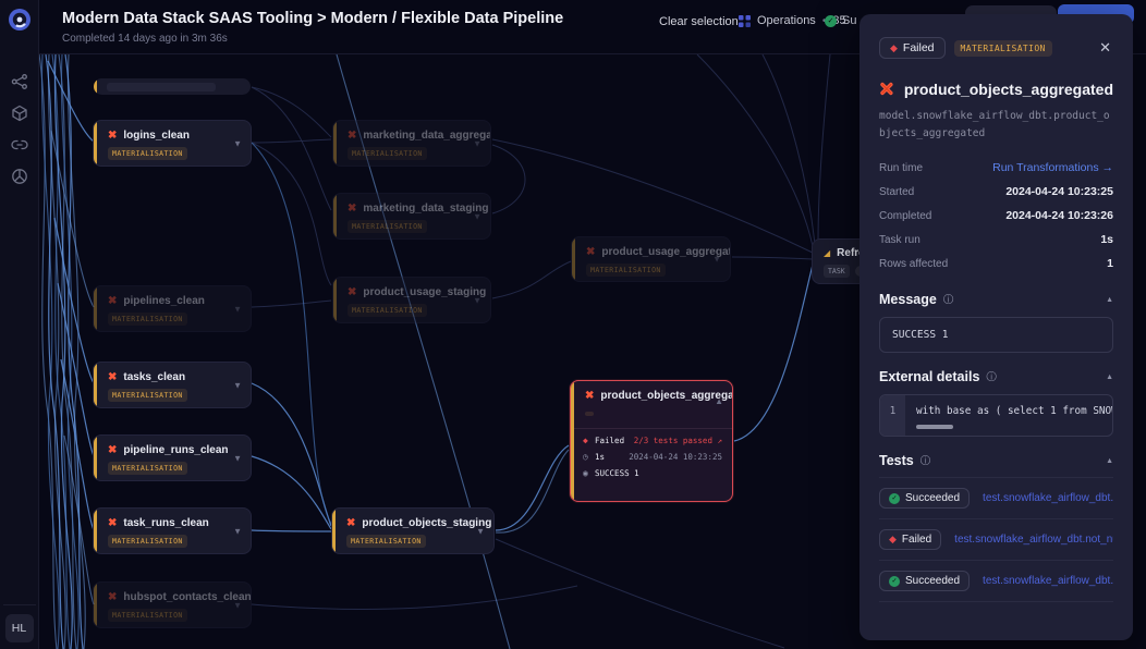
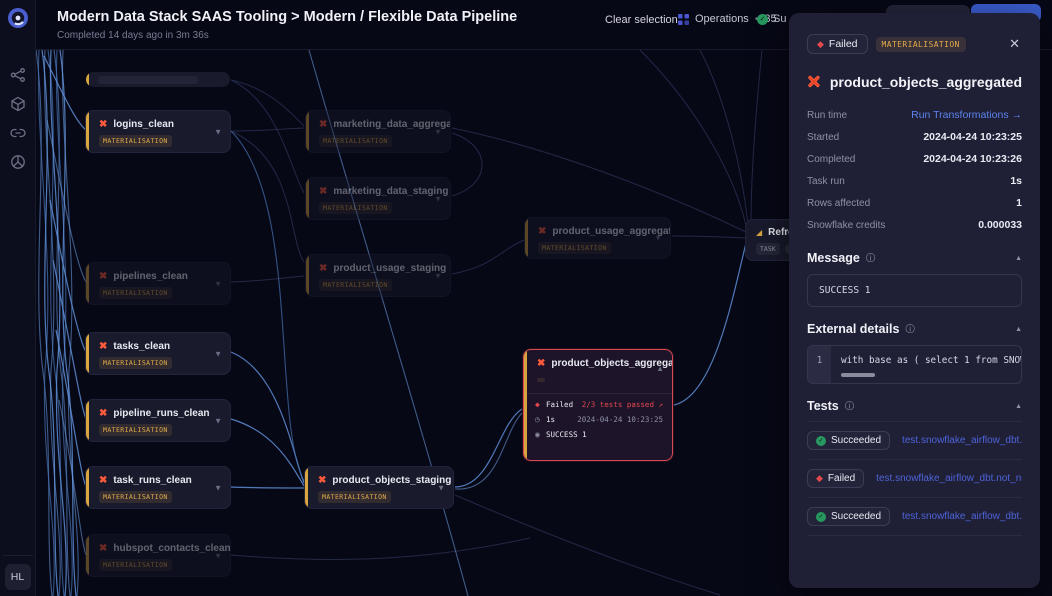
  HL
  Modern Data Stack SAAS Tooling > Modern / Flexible Data Pipeline
  Completed 14 days ago in 3m 36s
  Clear selection
  Operations
  Su
  ✖
  logins_clean
  MATERIALISATION
  ▼
  ✖
  pipelines_clean
  MATERIALISATION
  ▼
  ✖
  tasks_clean
  MATERIALISATION
  ▼
  ✖
  pipeline_runs_clean
  MATERIALISATION
  ▼
  ✖
  task_runs_clean
  MATERIALISATION
  ▼
  ✖
  hubspot_contacts_clean
  MATERIALISATION
  ▼
  ✖
  marketing_data_aggrega
  MATERIALISATION
  ▼
  ✖
  marketing_data_staging
  MATERIALISATION
  ▼
  ✖
  product_usage_staging
  MATERIALISATION
  ▼
  ✖
  product_objects_staging
  MATERIALISATION
  ▼
  ✖
  product_usage_aggrega
  MATERIALISATION
  ▼
  ✖
  product_objects_aggrega
  ▲
  ◆
  Failed
  2/3 tests passed ↗
  ◷
  1s
  2024-04-24 10:23:25
  ◉
  SUCCESS 1
  ◢
  Refr
  TASK
  ◆
  Failed
  MATERIALISATION
  ✕
  product_objects_aggregated
- model.snowflake_airflow_dbt.product_objects_aggregated
  Run time
  Run Transformations →
  Started
  2024-04-24 10:23:25
  Completed
  2024-04-24 10:23:26
  Task run
  1s
  Rows affected
  1
+ Snowflake credits
+ 0.000033
  Message
  ⓘ
  SUCCESS 1
  External details
  ⓘ
  1
  with base as ( select 1 from SNO
  Tests
  ⓘ
  Succeeded
  test.snowflake_airflow_dbt.
  ◆
  Failed
  test.snowflake_airflow_dbt.not_n
  Succeeded
  test.snowflake_airflow_dbt.
